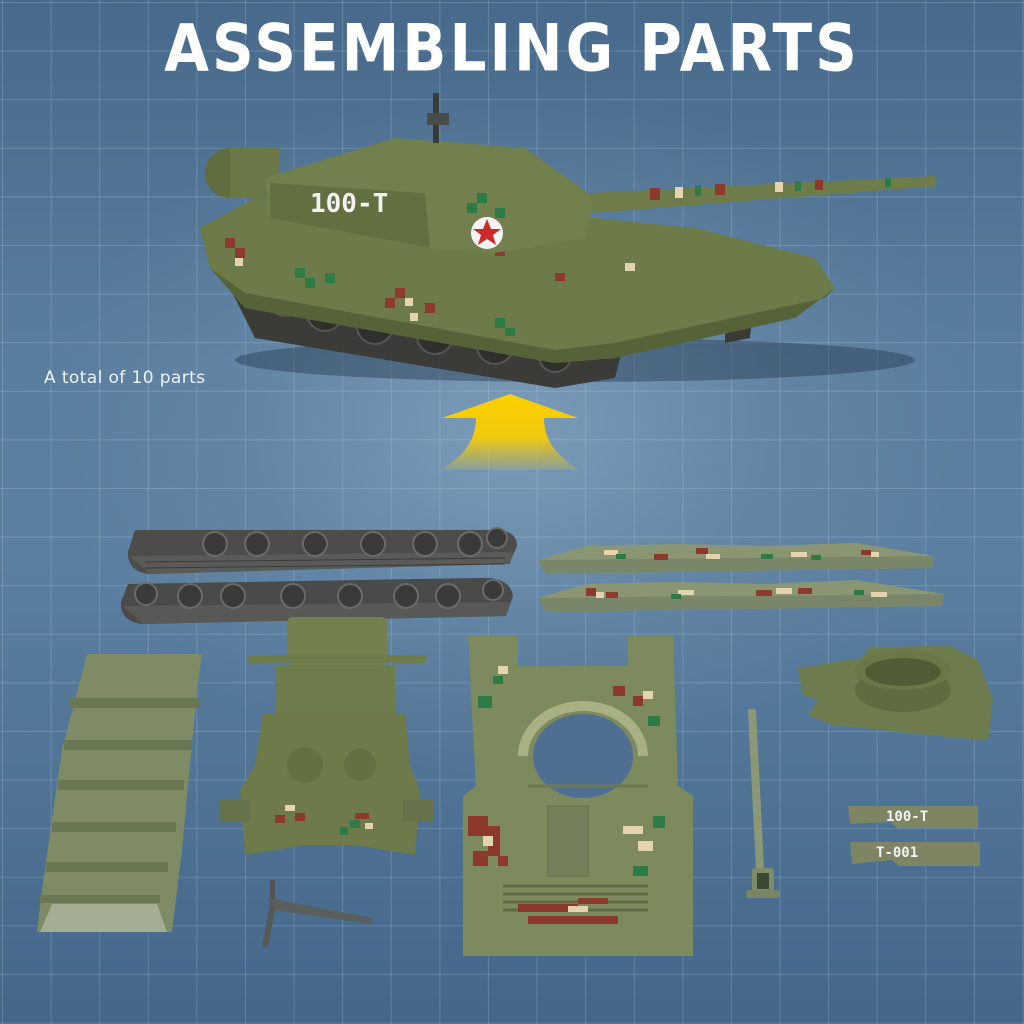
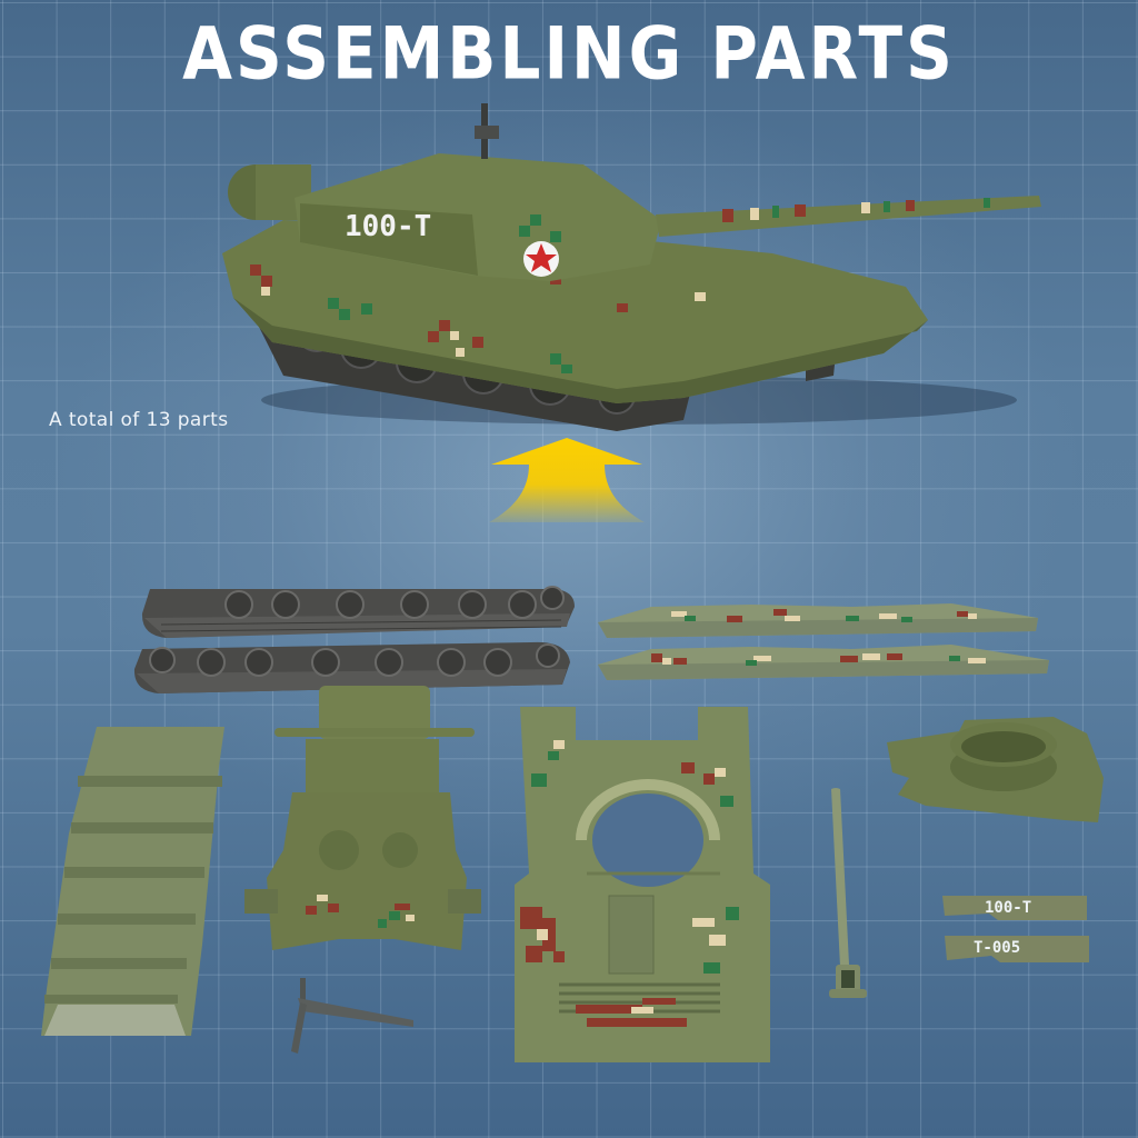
  ASSEMBLING PARTS
  100-T
- A total of 10 parts
+ A total of 13 parts
  100-T
- T-001
+ T-005
